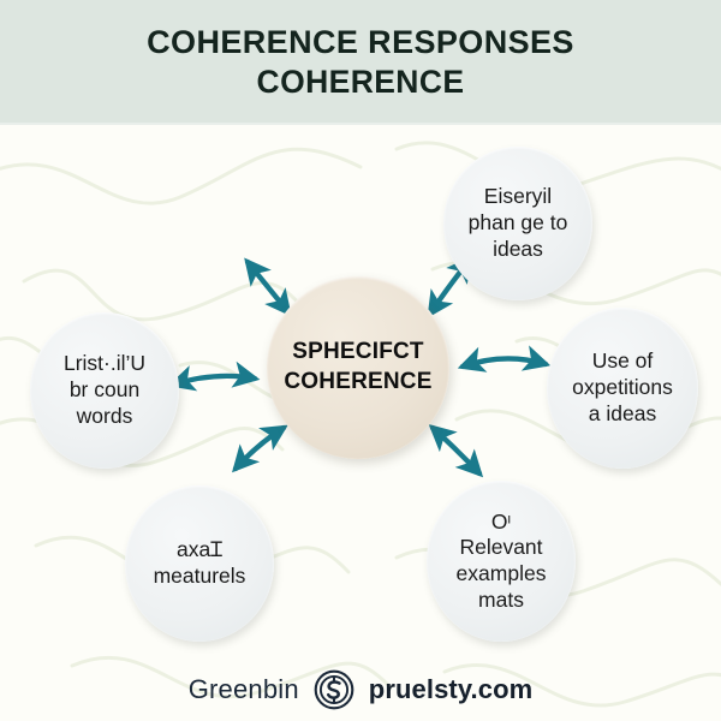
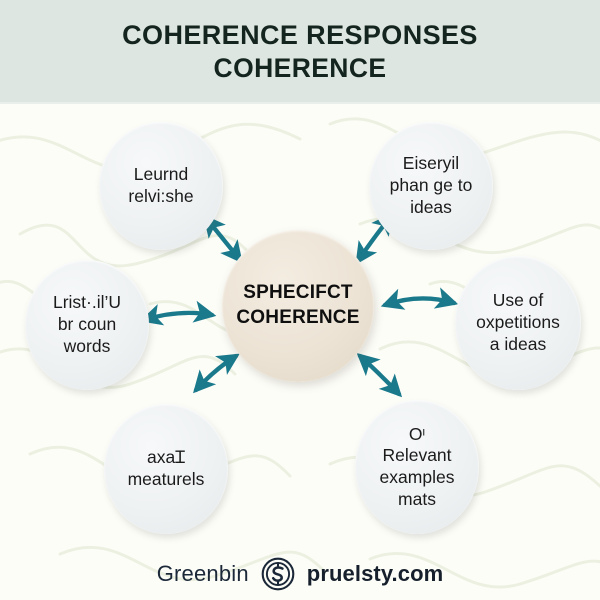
  COHERENCE RESPONSES
  COHERENCE
  SPHECIFCT
  COHERENCE
+ Leurnd
+ relvi:she
  Eiseryil
  phan ge to
  ideas
  Lrist·.il’U
  br coun
  words
  Use of
  oxpetitions
  a ideas
  axaꞮ
  meaturels
  Oᶦ
  Relevant
  examples
  mats
  Greenbin
  pruelsty.com
